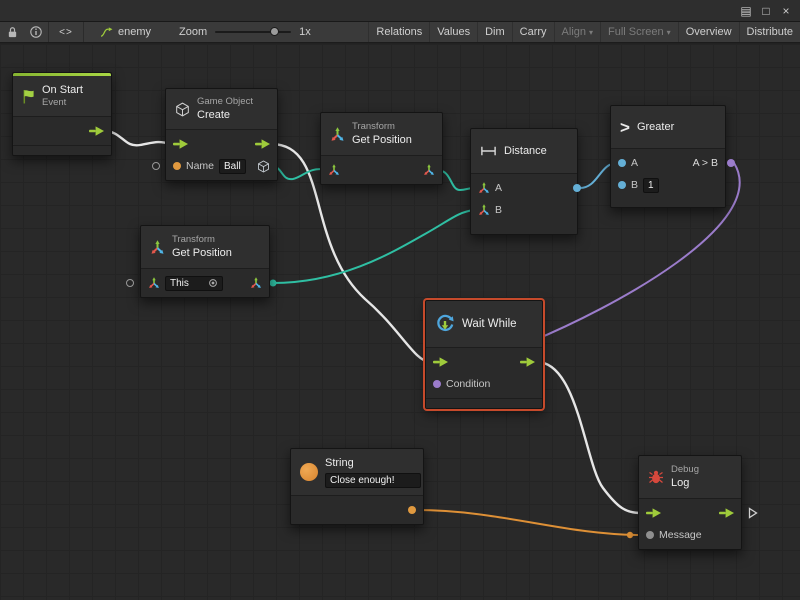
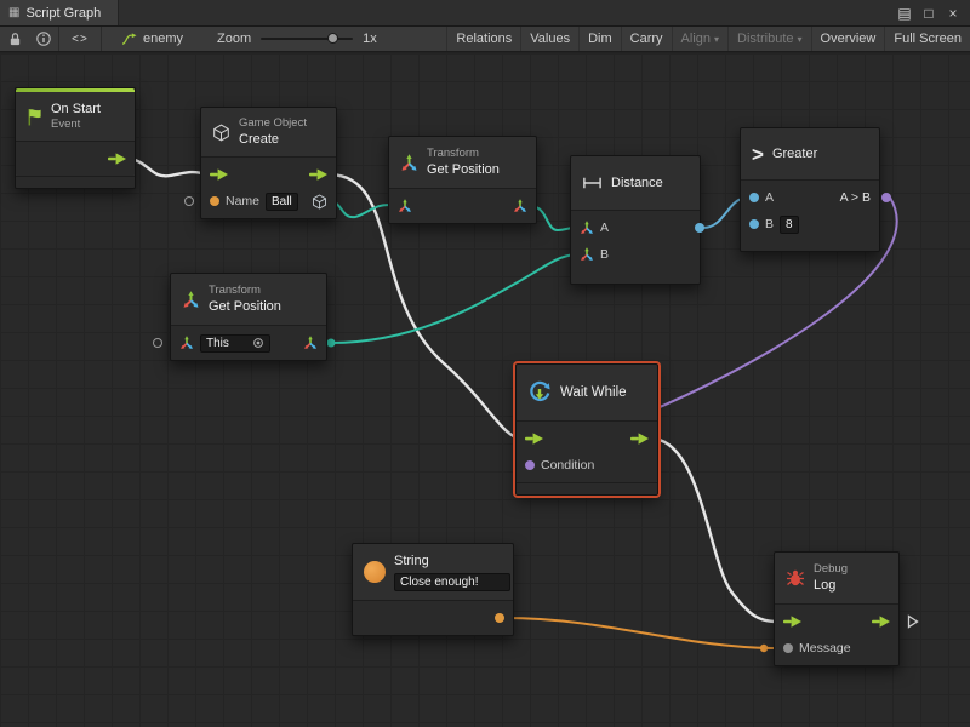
+ ▦
+ Script Graph
  ▤
  □
  ×
  <>
  enemy
  Zoom
  1x
  Relations
  Values
  Dim
  Carry
  Align
  ▾
- Full Screen
+ Distribute
  ▾
  Overview
- Distribute
+ Full Screen
  On Start
  Event
  Game Object
  Create
  Name
  Ball
  Transform
  Get Position
  Distance
  A
  B
  >
  Greater
  A
  A > B
  B
- 1
+ 8
  Transform
  Get Position
  This
  Wait While
  Condition
  String
  Close enough!
  Debug
  Log
  Message
